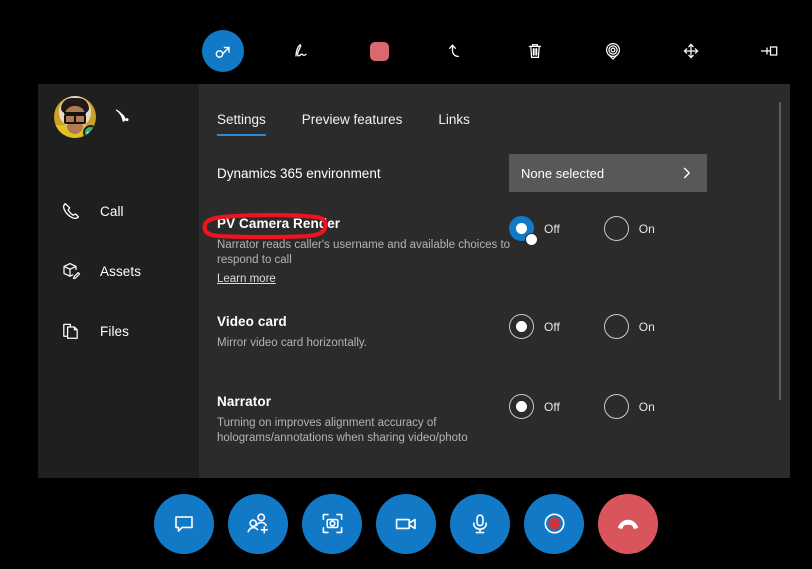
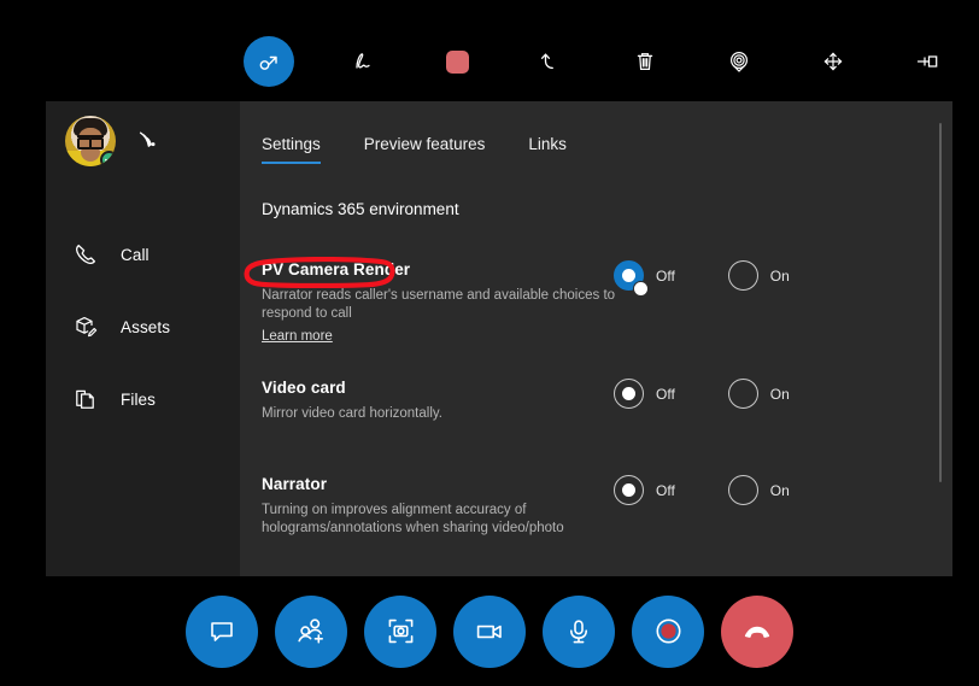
  Call
  Assets
  Files
  Settings
  Preview features
  Links
  Dynamics 365 environment
- None selected
  PV Camera Render
  Narrator reads caller's username and available choices to respond to call
  Learn more
  Off
  On
  Video card
  Mirror video card horizontally.
  Off
  On
  Narrator
  Turning on improves alignment accuracy of holograms/annotations when sharing video/photo
  Off
  On
